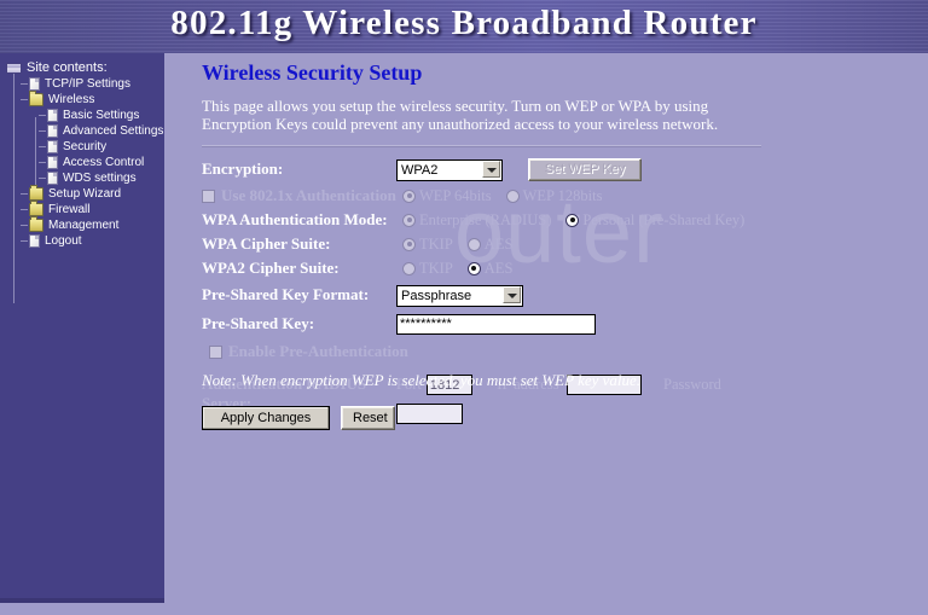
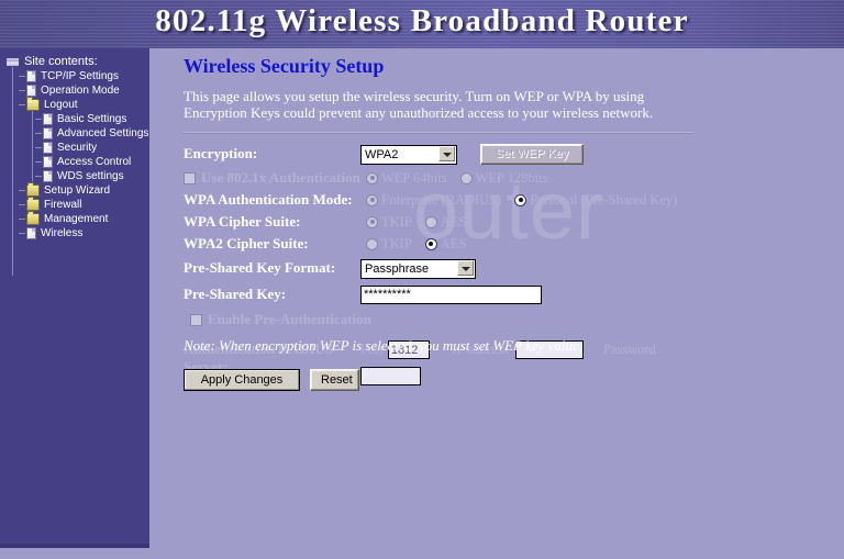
  802.11g Wireless Broadband Router
  Site contents:
  TCP/IP Settings
+ Operation Mode
- Wireless
+ Logout
  Basic Settings
  Advanced Settings
  Security
  Access Control
  WDS settings
  Setup Wizard
  Firewall
  Management
- Logout
+ Wireless
  outer
  Wireless Security Setup
  This page allows you setup the wireless security. Turn on WEP or WPA by using Encryption Keys could prevent any unauthorized access to your wireless network.
  Encryption:
  WPA2
  Set WEP Key
  WPA Authentication Mode:
  WPA Cipher Suite:
  WPA2 Cipher Suite:
  Pre-Shared Key Format:
  Passphrase
  Pre-Shared Key:
  **********
  Authentication RADIUS
  Server:
  Port
  1812
  IP address
  Note: When encryption WEP is selected, you must set WEP key value.
  Apply Changes
  Reset
